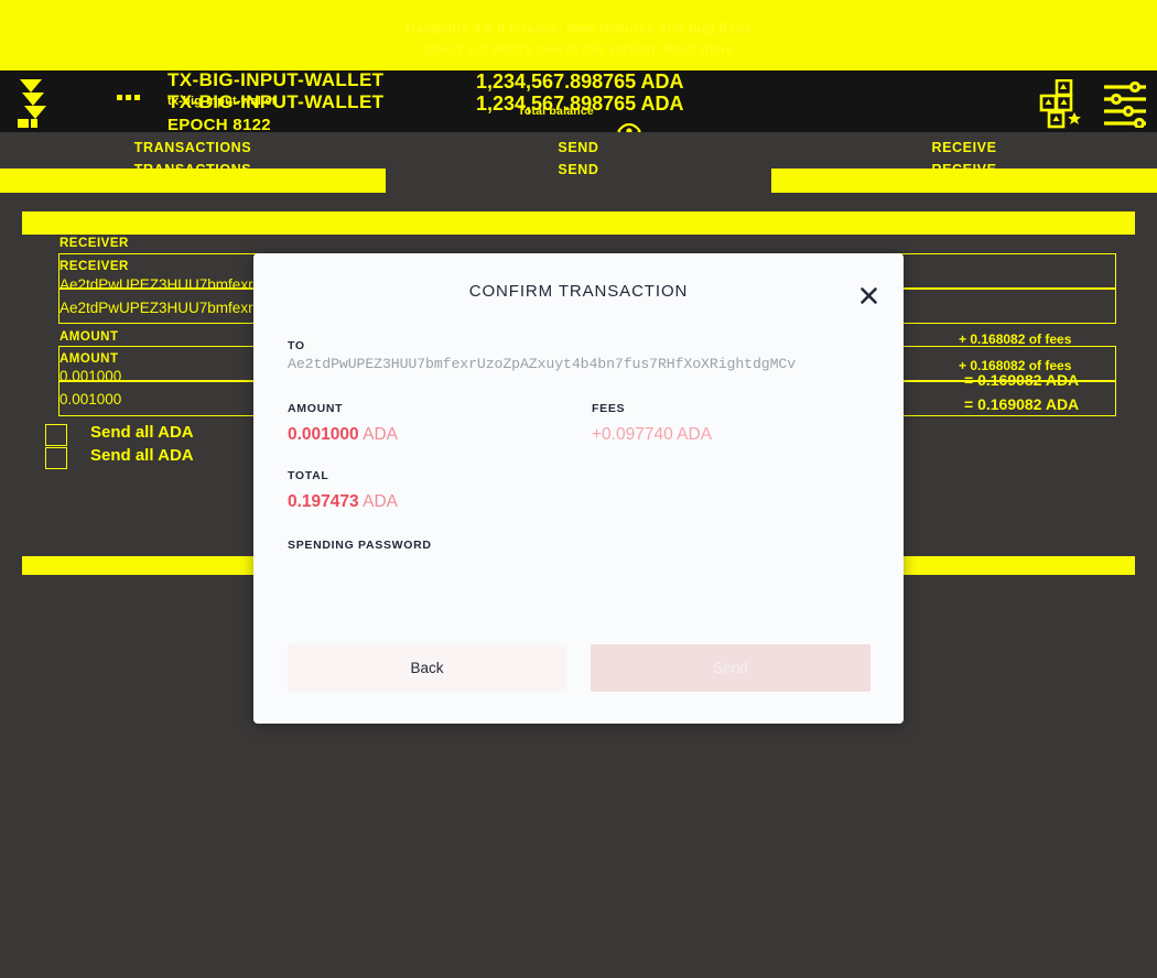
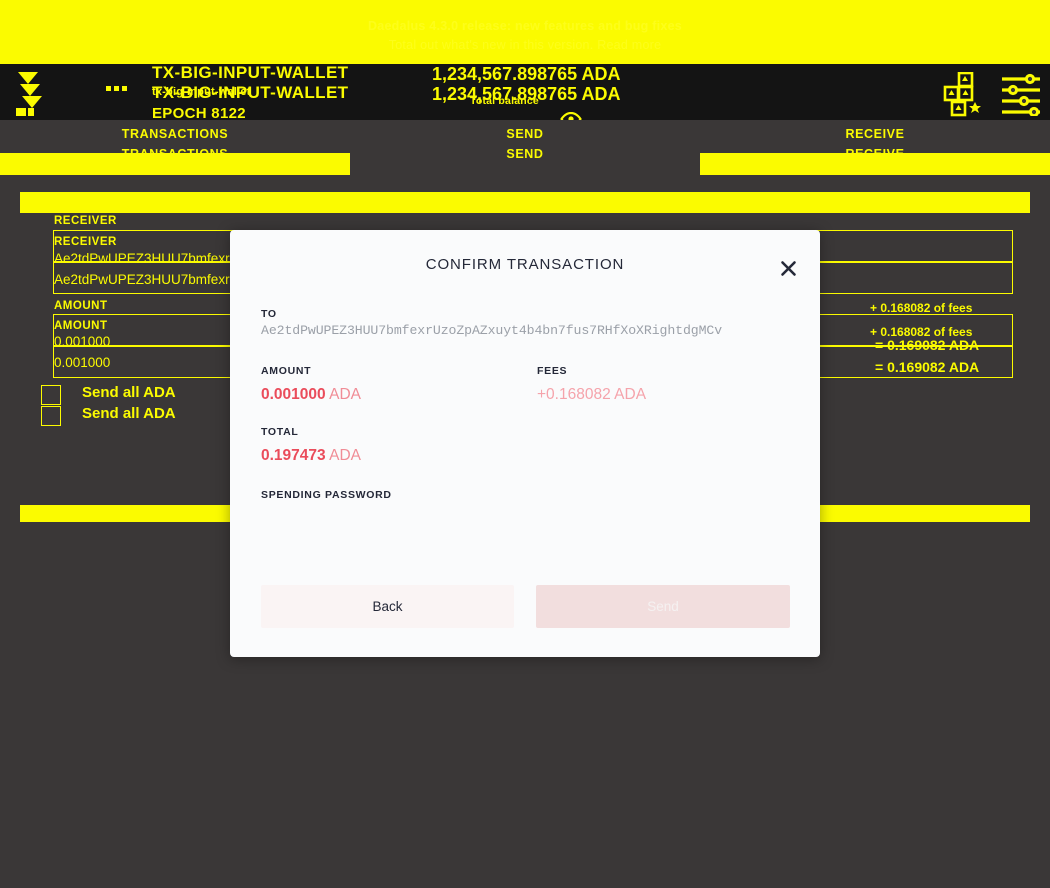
  Daedalus 4.3.0 release: new features and bug fixes
- Check out what's new in this version. Read more
+ Total out what's new in this version. Read more
  TX-BIG-INPUT-WALLET
  TX-BIG-INPUT-WALLET
  tx-big-input-wallet
  EPOCH 8122
  1,234,567.898765 ADA
  1,234,567.898765 ADA
  Total balance
  TRANSACTIONS
  TRANSACTIONS
  SEND
  SEND
  RECEIVE
  RECEIVE
  RECEIVER
  RECEIVER
  AMOUNT
  AMOUNT
  0.001000
  0.001000
  + 0.168082 of fees
  + 0.168082 of fees
  = 0.169082 ADA
  = 0.169082 ADA
  Send all ADA
  Send all ADA
  CONFIRM TRANSACTION
  TO
  Ae2tdPwUPEZ3HUU7bmfexrUzoZpAZxuyt4b4bn7fus7RHfXoXRightdgMCv
  AMOUNT
  0.001000 ADA
  FEES
- +0.097740 ADA
+ +0.168082 ADA
  TOTAL
  0.197473 ADA
  SPENDING PASSWORD
  Back
